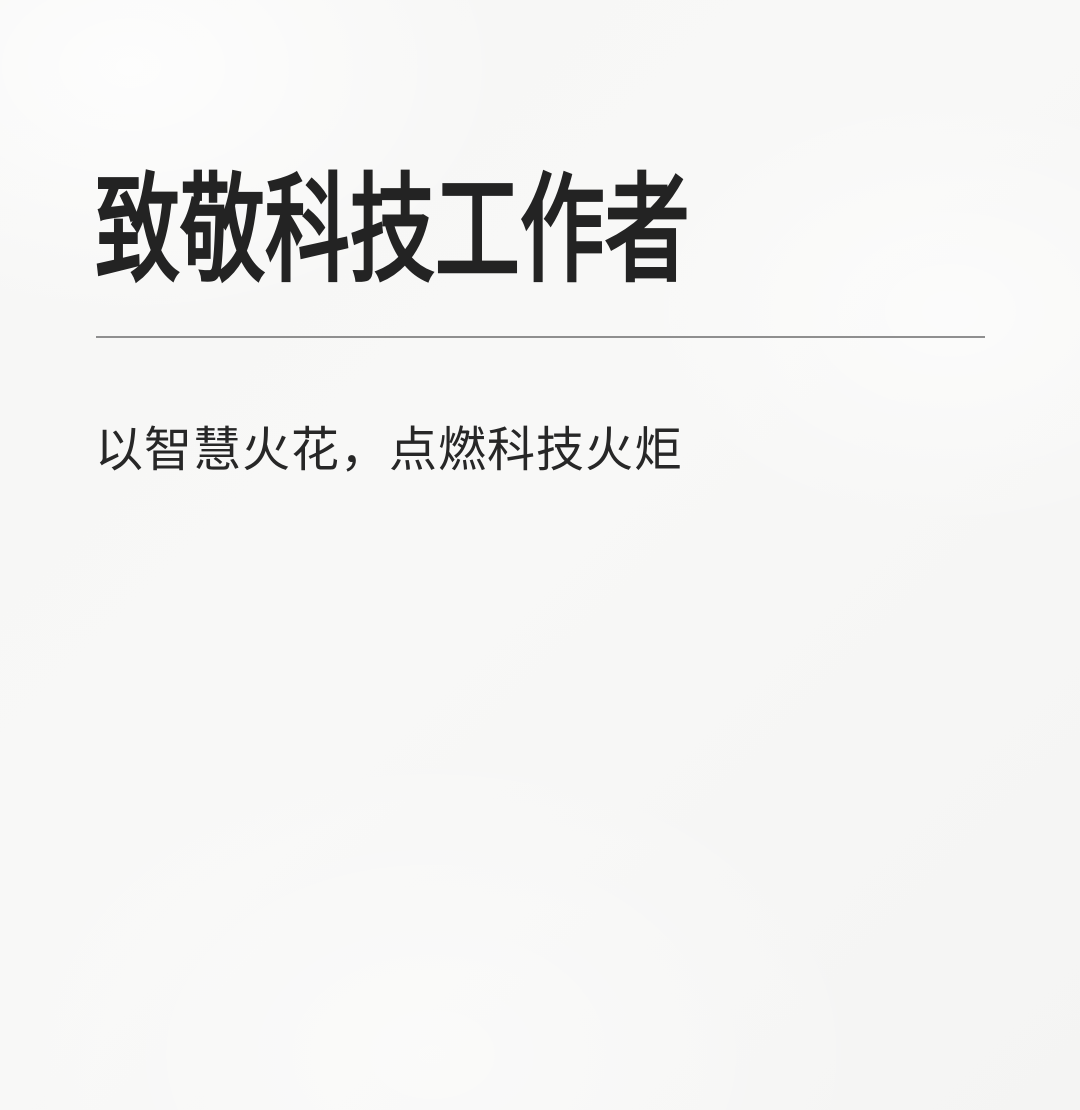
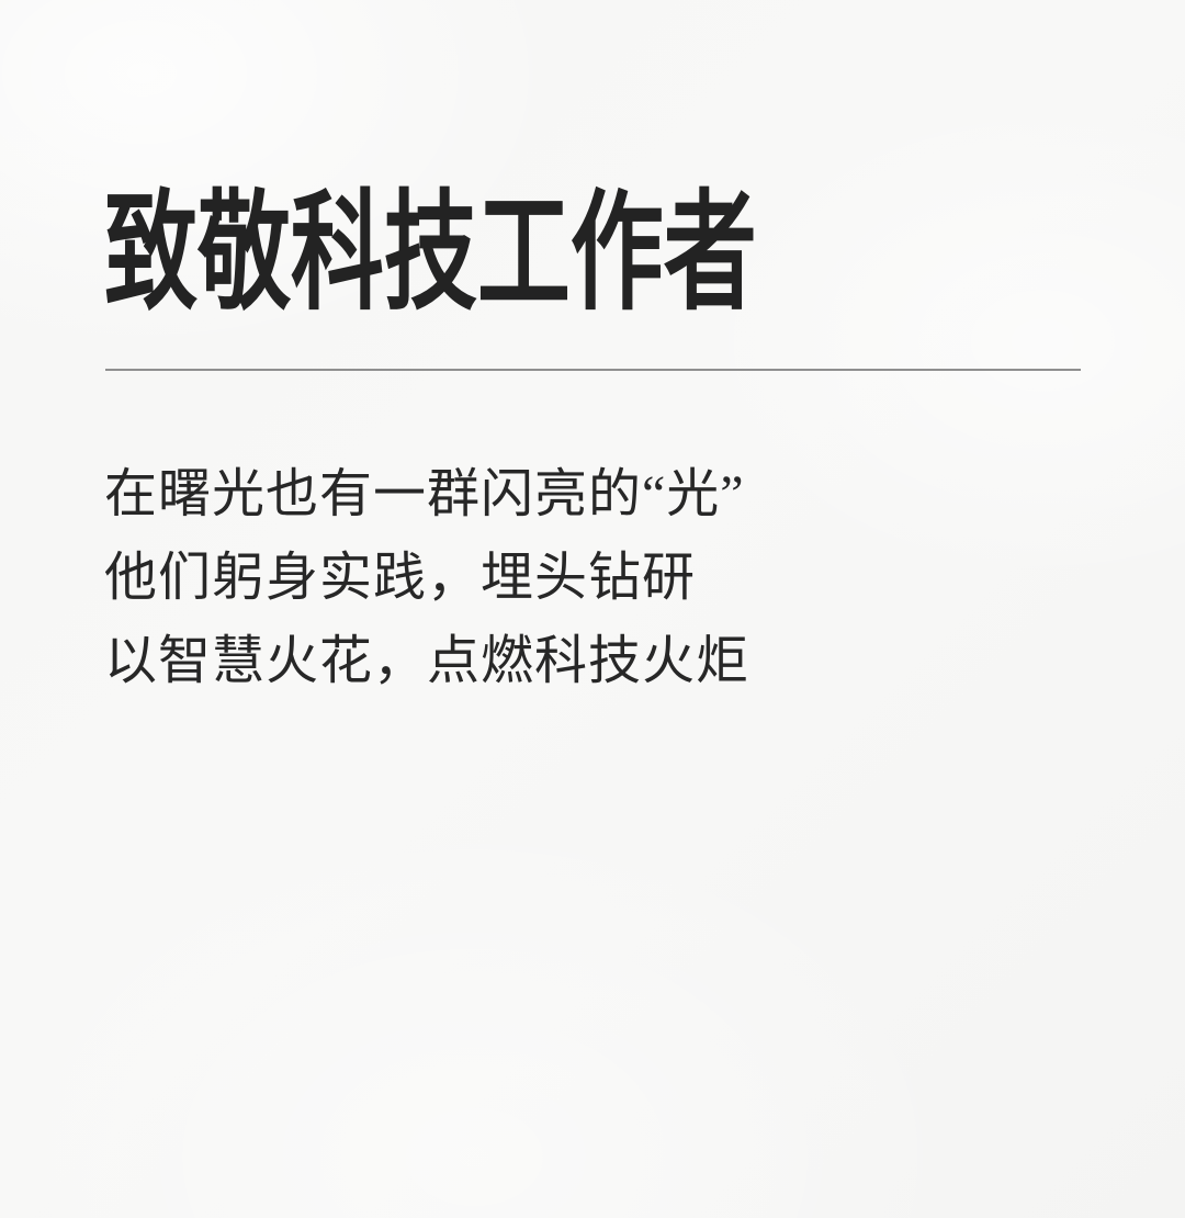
  致敬科技工作者
+ 在曙光也有一群闪亮的“光”
+ 他们躬身实践，埋头钻研
  以智慧火花，点燃科技火炬
